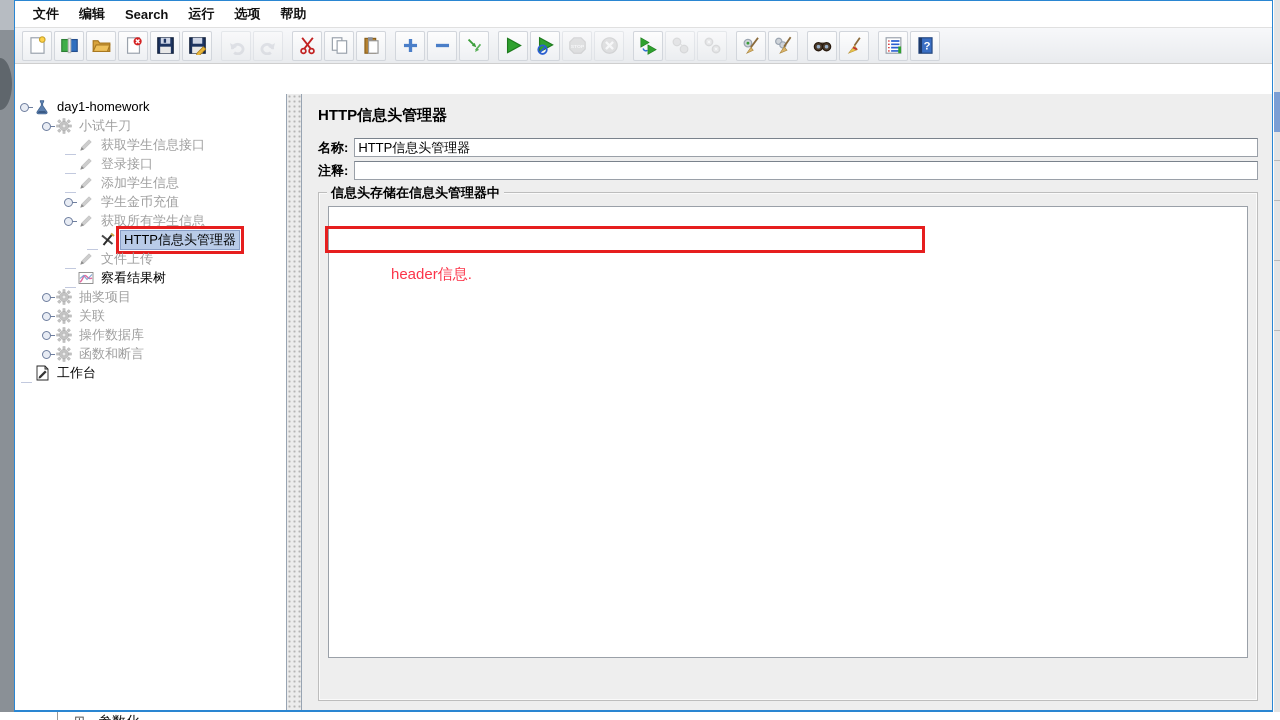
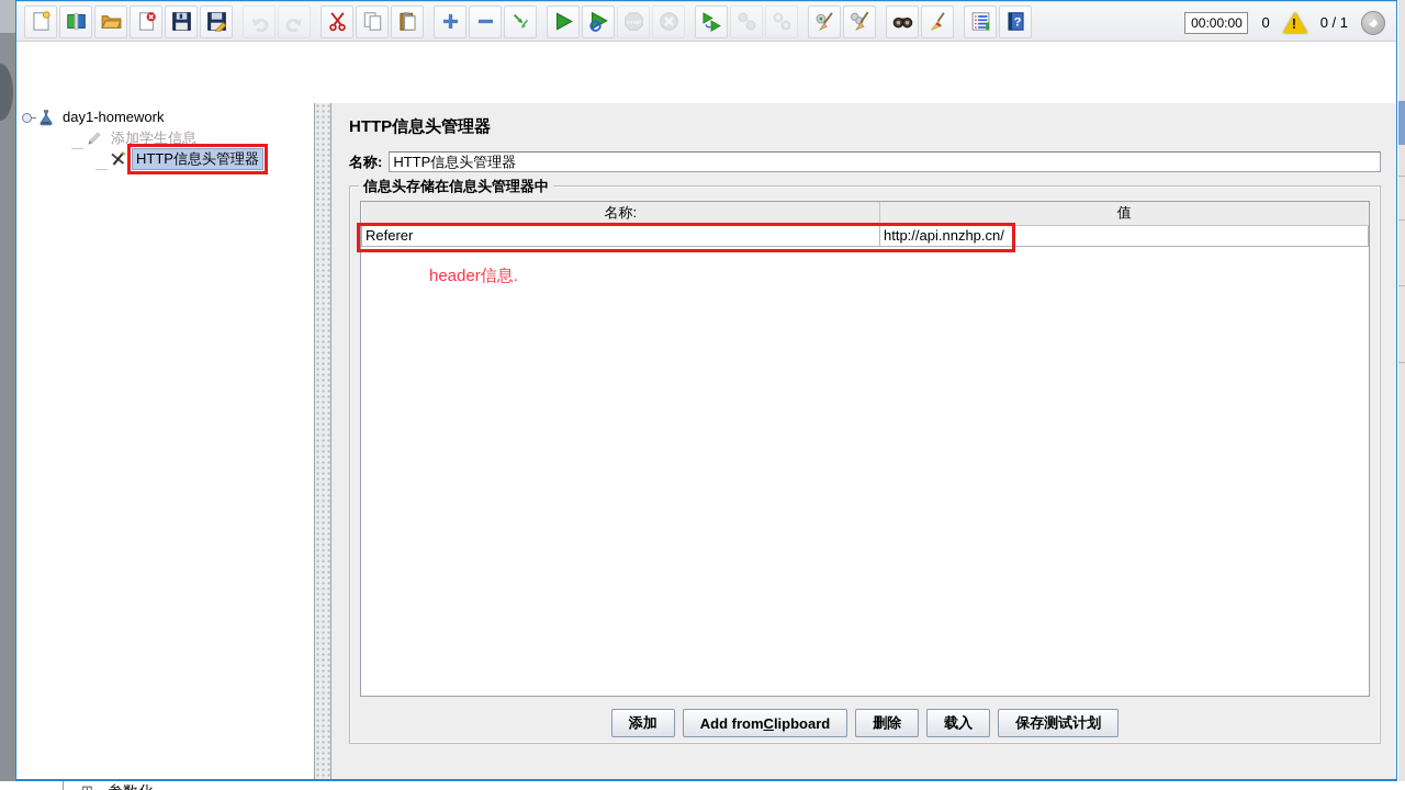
- 文件
- 编辑
- Search
- 运行
- 选项
- 帮助
  ?
+ 00:00:00
+ 0
+ 0 / 1
  day1-homework
- 小试牛刀
- 获取学生信息接口
- 登录接口
  添加学生信息
- 学生金币充值
- 获取所有学生信息
  HTTP信息头管理器
- 文件上传
- 察看结果树
- 抽奖项目
- 关联
- 操作数据库
- 函数和断言
- 工作台
  HTTP信息头管理器
  名称:
  HTTP信息头管理器
- 注释:
  信息头存储在信息头管理器中
+ 名称:	值
+ Referer	http://api.nnzhp.cn/
  header信息.
+ 添加
+ Add from
+ C
+ lipboard
+ 删除
+ 载入
+ 保存测试计划
